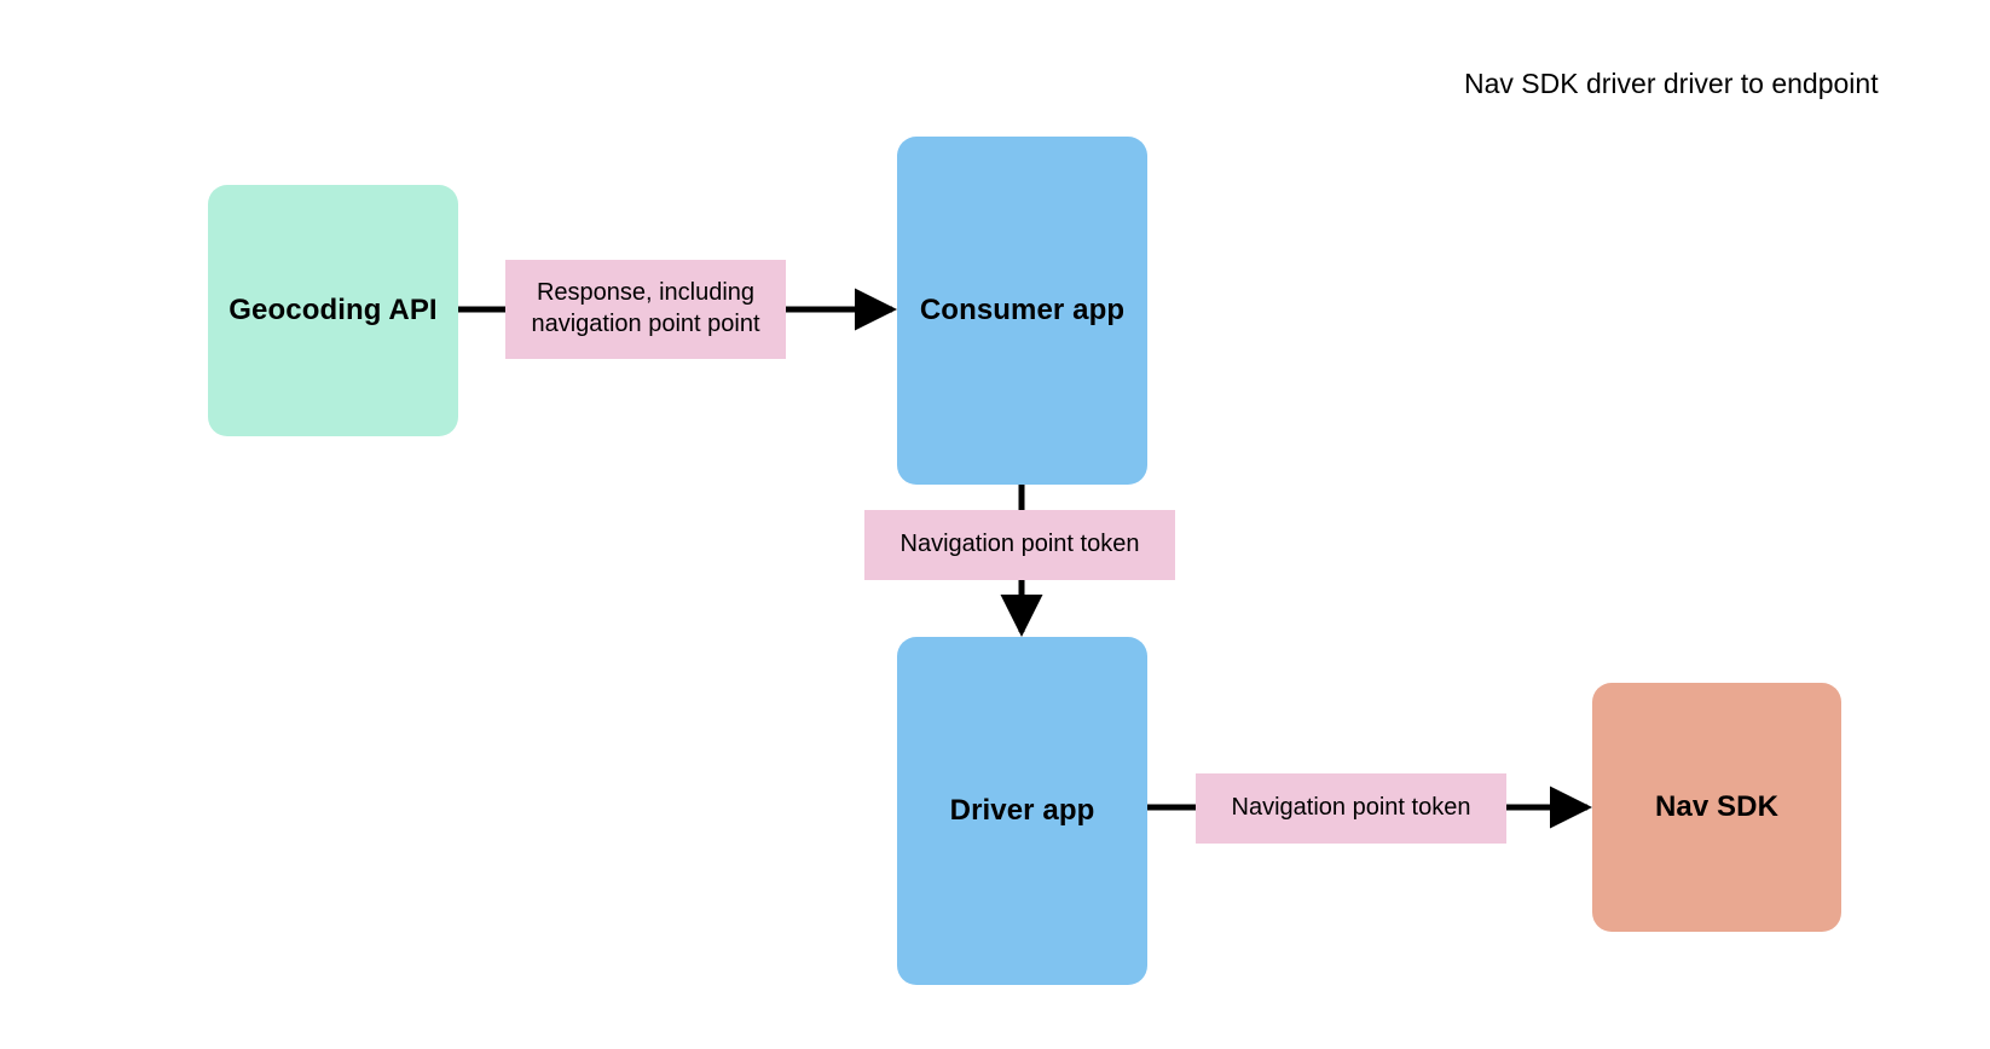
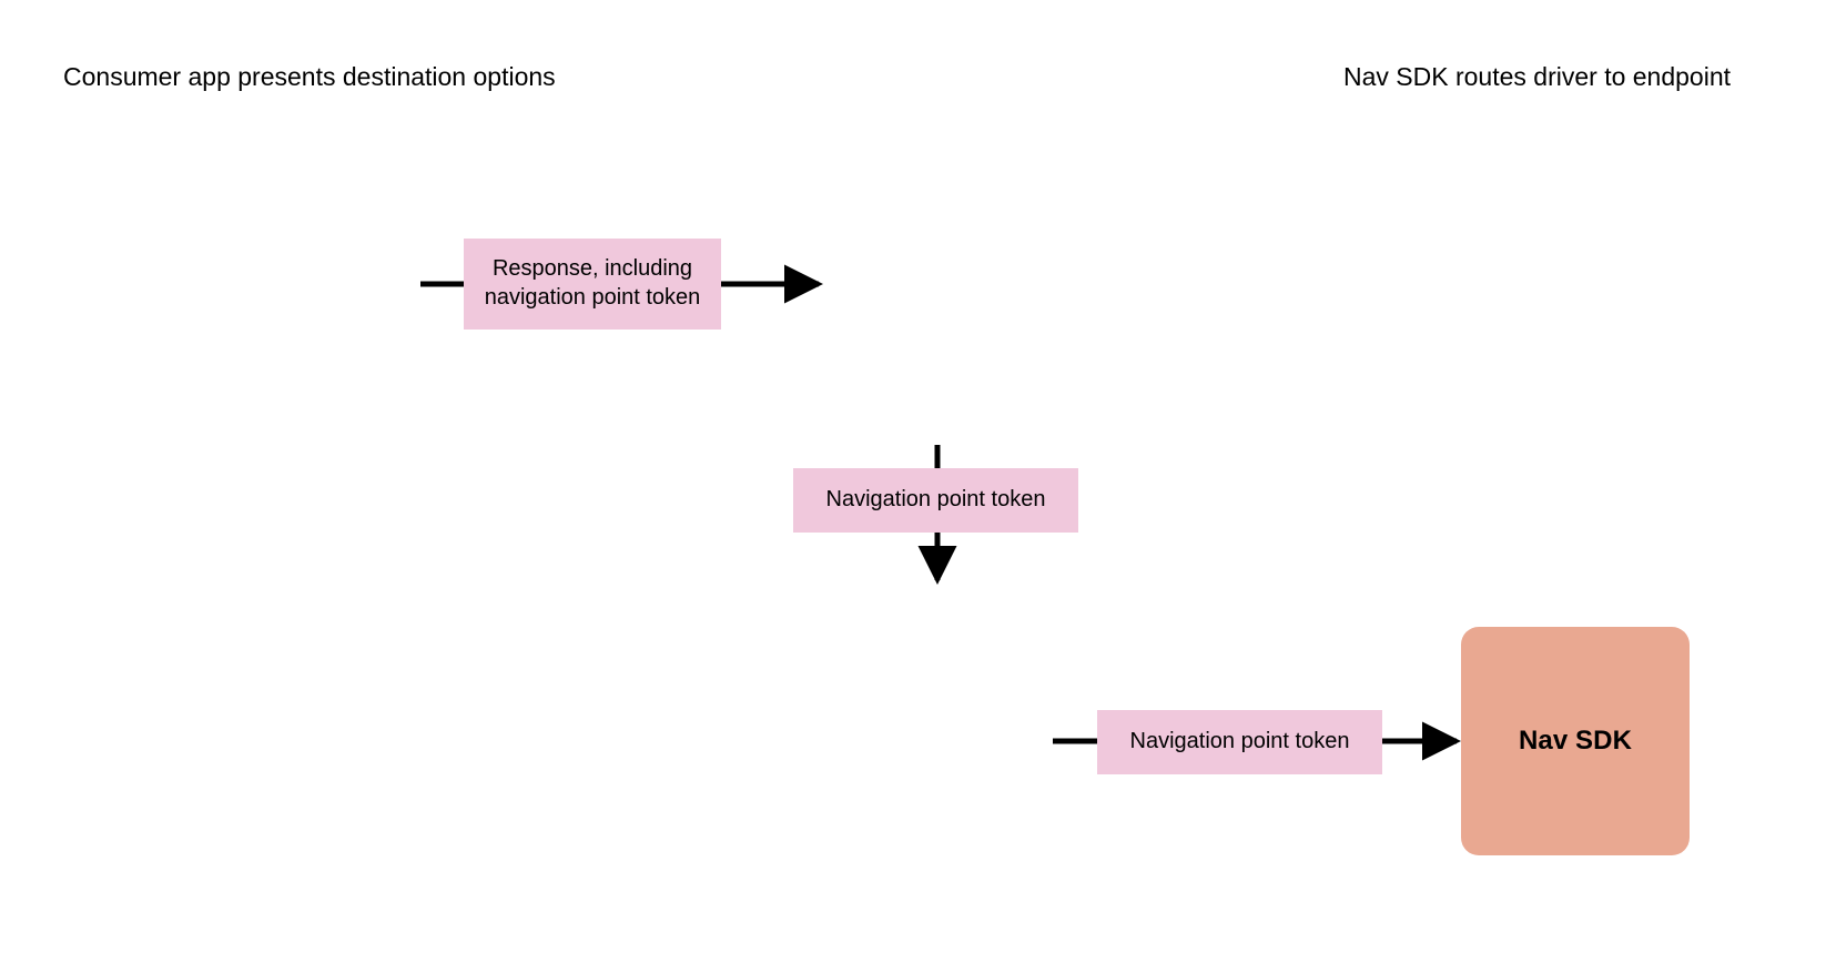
+ Consumer app presents destination options
- Nav SDK driver driver to endpoint
+ Nav SDK routes driver to endpoint
- Geocoding API
- Consumer app
- Driver app
  Nav SDK
- Response, including navigation point point
+ Response, including navigation point token
  Navigation point token
  Navigation point token
